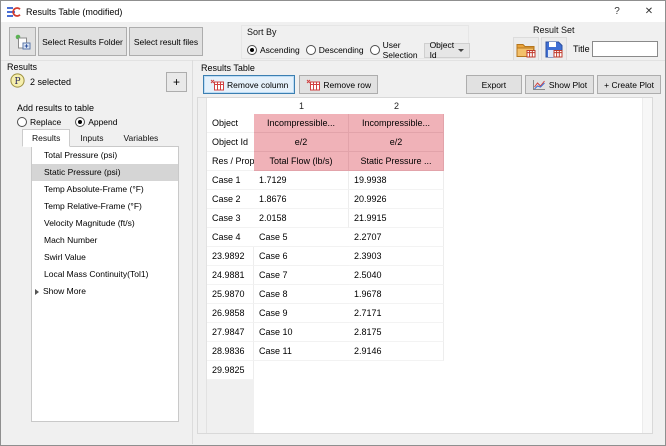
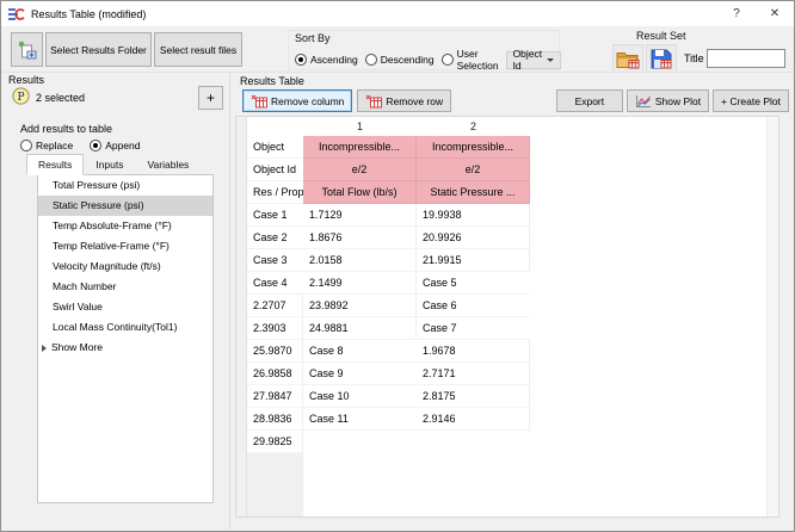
  Results Table (modified)
  ?
  ✕
  Select Results Folder
  Select result files
  Sort By
  Ascending
  Descending
  User Selection
  Object Id
  Result Set
  Title
  Results
  P
  2 selected
  +
  Add results to table
  Replace
  Append
  Results
  Inputs
  Variables
  Total Pressure (psi)
  Static Pressure (psi)
  Temp Absolute-Frame (°F)
  Temp Relative-Frame (°F)
  Velocity Magnitude (ft/s)
  Mach Number
  Swirl Value
  Local Mass Continuity(Tol1)
  Show More
  Results Table
  Remove column
  Remove row
  Export
  Show Plot
  + Create Plot
  1
  2
  Object
  Incompressible...
  Incompressible...
  Object Id
  e/2
  e/2
  Res / Prop
  Total Flow (lb/s)
  Static Pressure ...
  Case 1
  1.7129
  19.9938
  Case 2
  1.8676
  20.9926
  Case 3
  2.0158
  21.9915
  Case 4
+ 2.1499
  Case 5
  2.2707
  23.9892
  Case 6
  2.3903
  24.9881
  Case 7
- 2.5040
  25.9870
  Case 8
  1.9678
  26.9858
  Case 9
  2.7171
  27.9847
  Case 10
  2.8175
  28.9836
  Case 11
  2.9146
  29.9825
